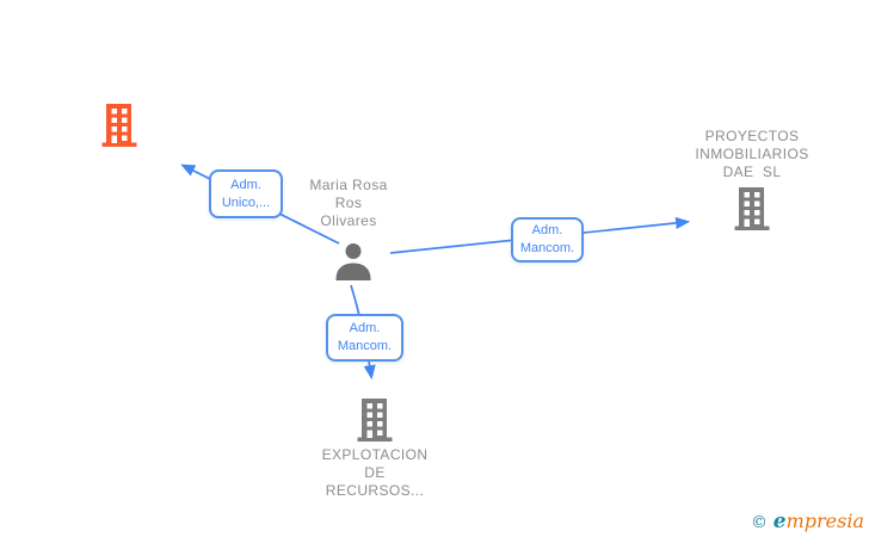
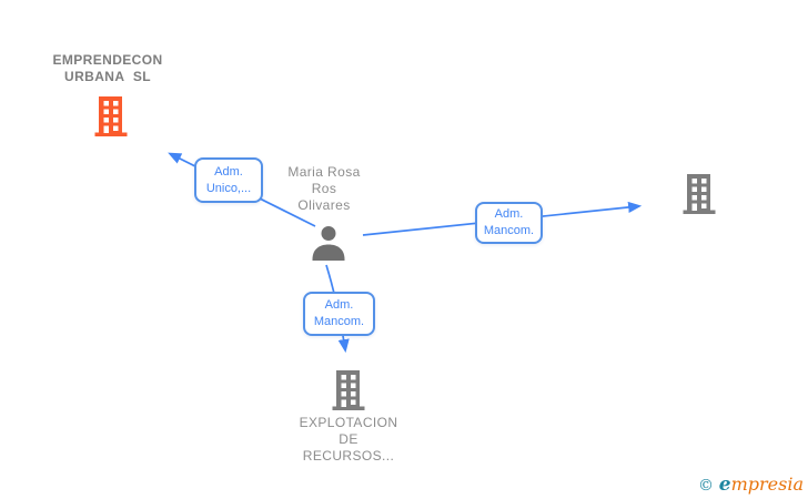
+ EMPRENDECON
+ URBANA SL
  Maria Rosa
  Ros
  Olivares
- PROYECTOS
- INMOBILIARIOS
- DAE SL
  EXPLOTACION
  DE
  RECURSOS...
  Adm.
  Unico,...
  Adm.
  Mancom.
  Adm.
  Mancom.
  © empresia
